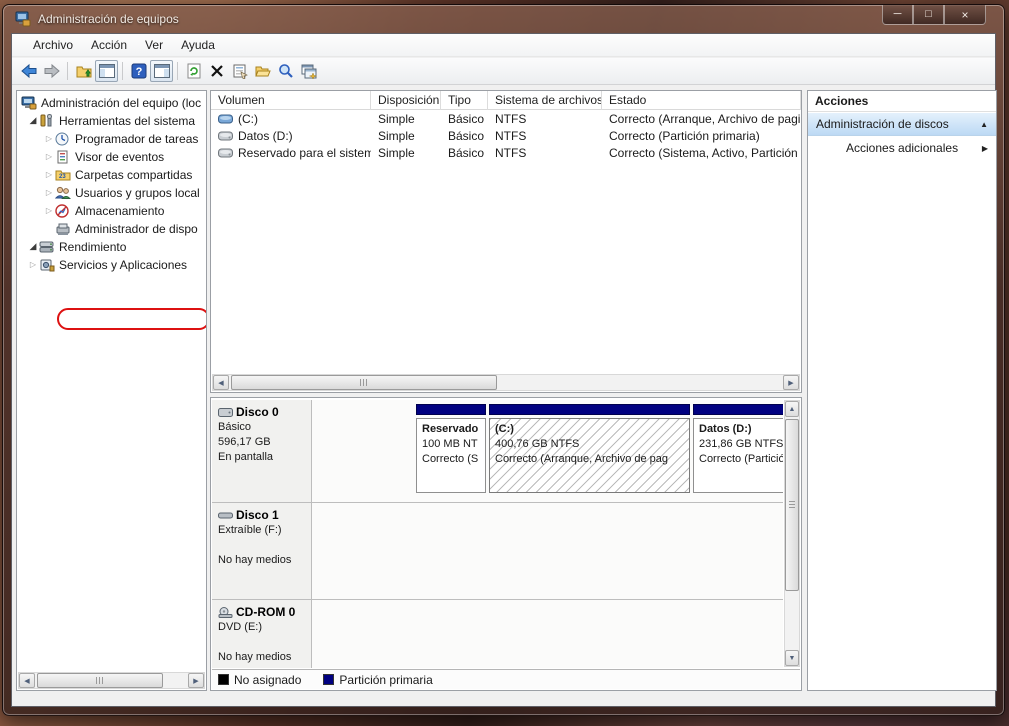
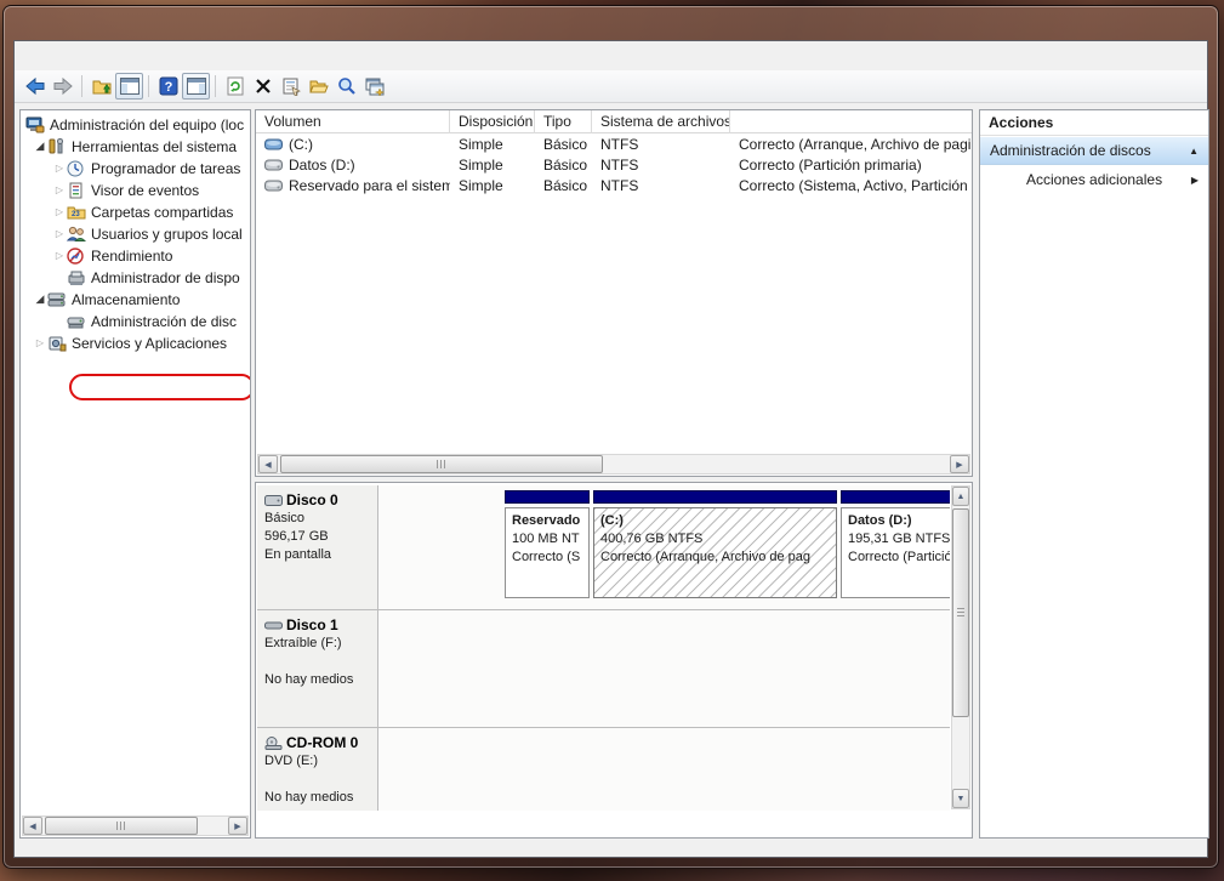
- Administración de equipos
- ─
- □
- ×
- Archivo
- Acción
- Ver
- Ayuda
  ?
  Administración del equipo (loc
  ◢
  Herramientas del sistema
  ▷
  Programador de tareas
  ▷
  Visor de eventos
  ▷
  Carpetas compartidas
  ▷
  Usuarios y grupos local
  ▷
- Almacenamiento
+ Rendimiento
  Administrador de dispo
  ◢
- Rendimiento
+ Almacenamiento
+ Administración de disc
  ▷
  Servicios y Aplicaciones
  Volumen
  Disposición
  Tipo
  Sistema de archivos
- Estado
  (C:)
  Simple
  Básico
  NTFS
  Correcto (Arranque, Archivo de pagi
  Datos (D:)
  Simple
  Básico
  NTFS
  Correcto (Partición primaria)
  Reservado para el sistem
  Simple
  Básico
  NTFS
  Correcto (Sistema, Activo, Partición
  Disco 0
  Básico
  596,17 GB
  En pantalla
  Reservado
  100 MB NT
  Correcto (S
  (C:)
  400,76 GB NTFS
  Correcto (Arranque, Archivo de pag
  Datos (D:)
- 231,86 GB NTFS
+ 195,31 GB NTFS
  Disco 1
  Extraíble (F:)
  No hay medios
  CD-ROM 0
  DVD (E:)
  No hay medios
- No asignado
- Partición primaria
  Acciones
  Administración de discos
  ▲
  Acciones adicionales
  ▶
